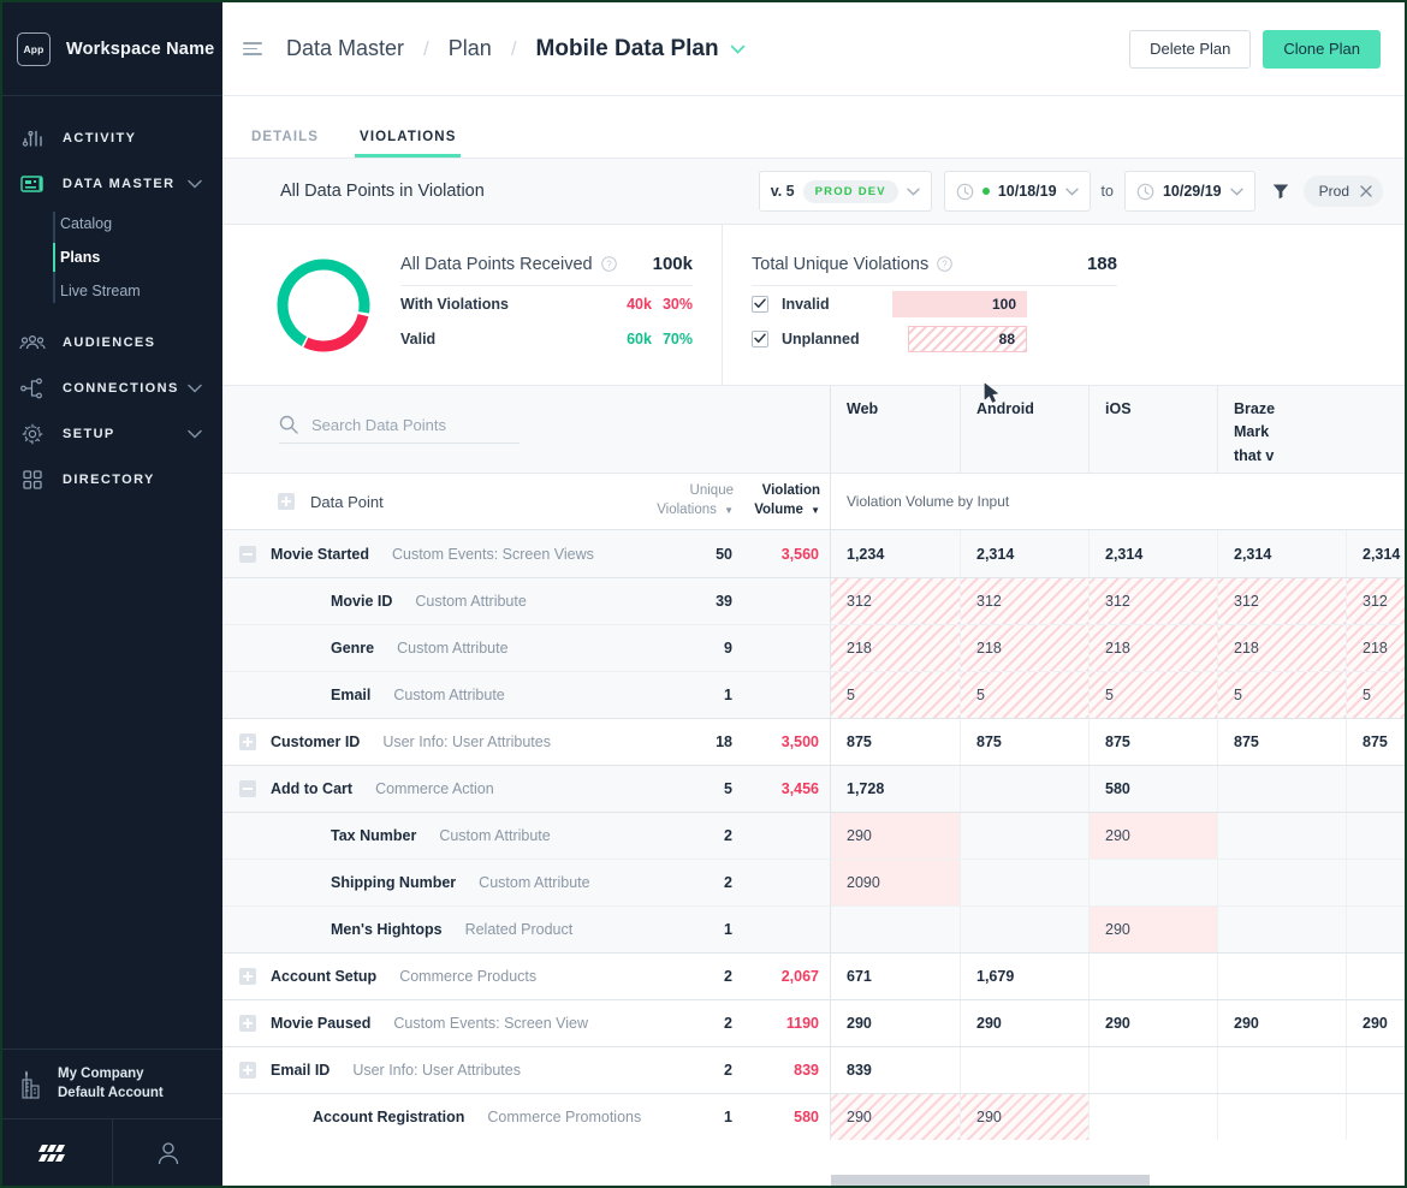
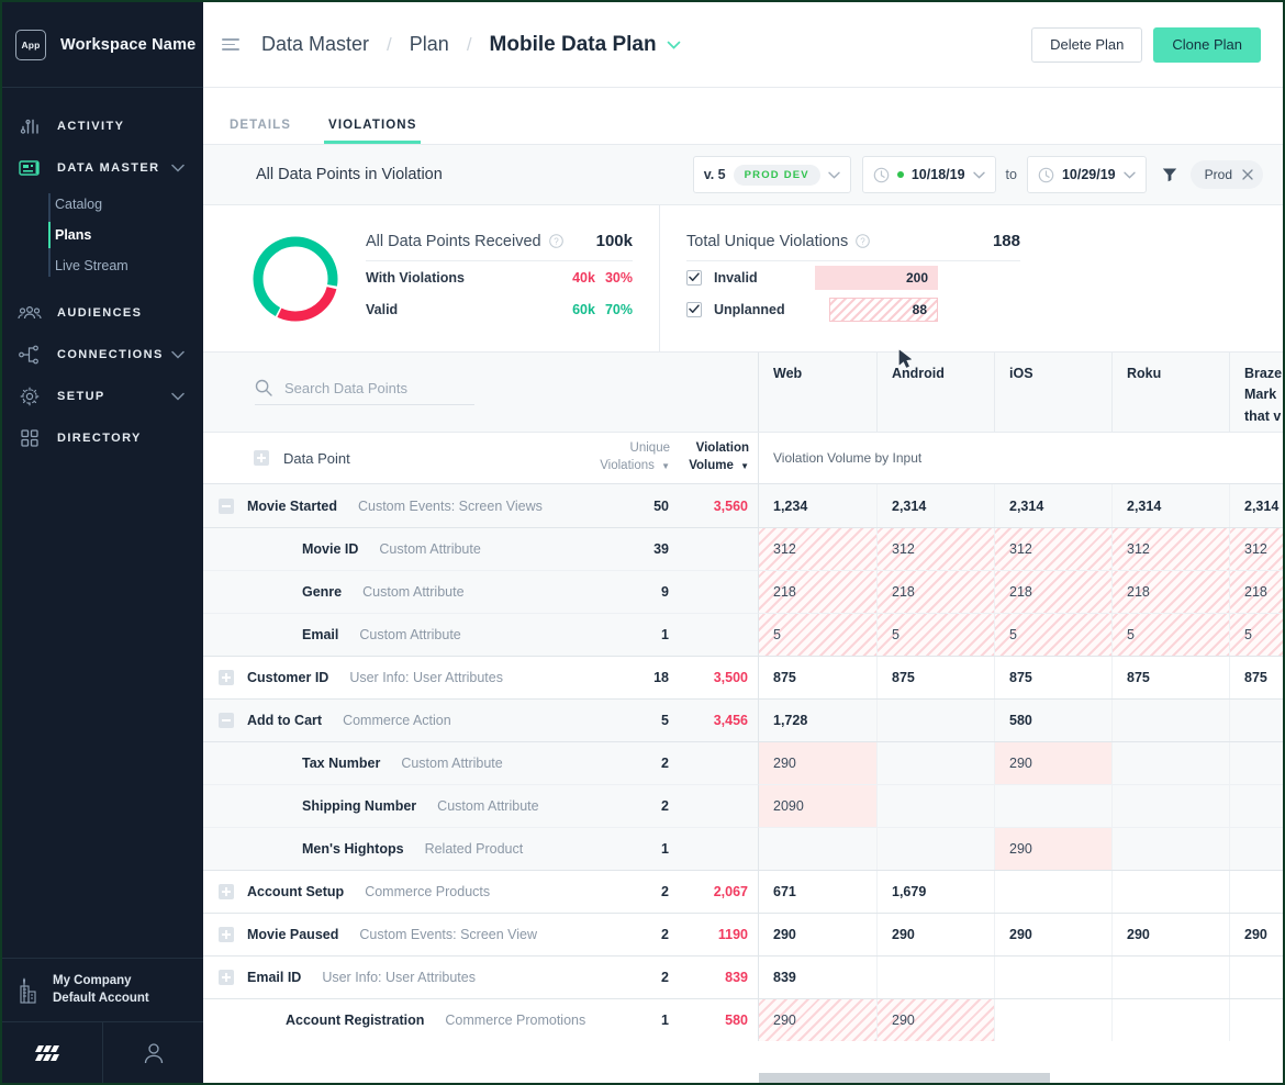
  App
  Workspace Name
  ACTIVITY
  DATA MASTER
  Catalog
  Plans
  Live Stream
  AUDIENCES
  CONNECTIONS
  SETUP
  DIRECTORY
  My Company
  Default Account
  Data Master
  /
  Plan
  /
  Mobile Data Plan
  Delete Plan
  Clone Plan
  DETAILS
  VIOLATIONS
  All Data Points in Violation
  v. 5
  PROD DEV
  10/18/19
  to
  10/29/19
  Prod
  All Data Points Received
  ?
  100k
  With Violations
  40k
  30%
  Valid
  60k
  70%
  Total Unique Violations
  ?
  188
  Invalid
- 100
+ 200
  Unplanned
  88
  Search Data Points
  Web
  Android
  iOS
+ Roku
  Braze
  Mark
  that v
  Data Point
  Unique
  Violations ▼
  Violation
  Volume ▼
  Violation Volume by Input
  Movie Started
  Custom Events: Screen Views
  50
  3,560
  1,234
  2,314
  2,314
  2,314
  2,314
  Movie ID
  Custom Attribute
  39
  312
  312
  312
  312
  312
  Genre
  Custom Attribute
  9
  218
  218
  218
  218
  218
  Email
  Custom Attribute
  1
  5
  5
  5
  5
  5
  Customer ID
  User Info: User Attributes
  18
  3,500
  875
  875
  875
  875
  875
  Add to Cart
  Commerce Action
  5
  3,456
  1,728
  580
  Tax Number
  Custom Attribute
  2
  290
  290
  Shipping Number
  Custom Attribute
  2
  2090
  Men's Hightops
  Related Product
  1
  290
  Account Setup
  Commerce Products
  2
  2,067
  671
  1,679
  Movie Paused
  Custom Events: Screen View
  2
  1190
  290
  290
  290
  290
  290
  Email ID
  User Info: User Attributes
  2
  839
  839
  Account Registration
  Commerce Promotions
  1
  580
  290
  290
